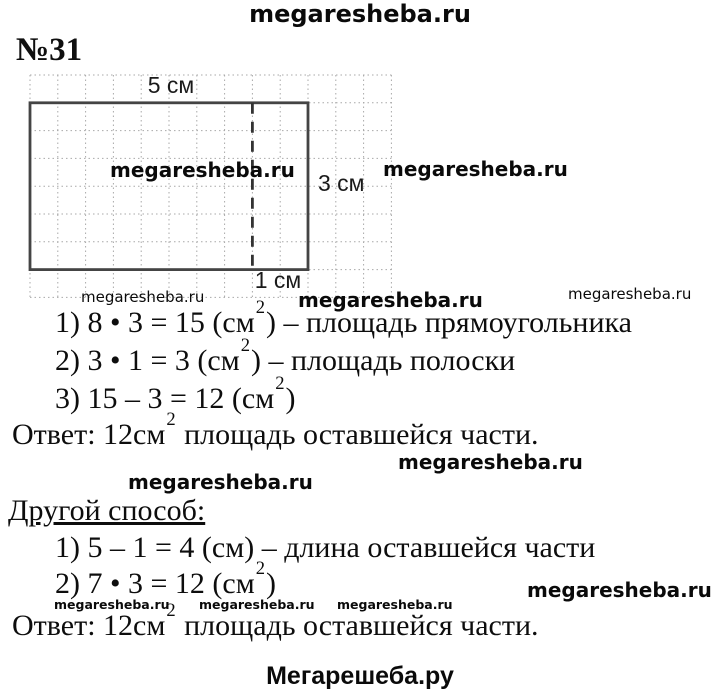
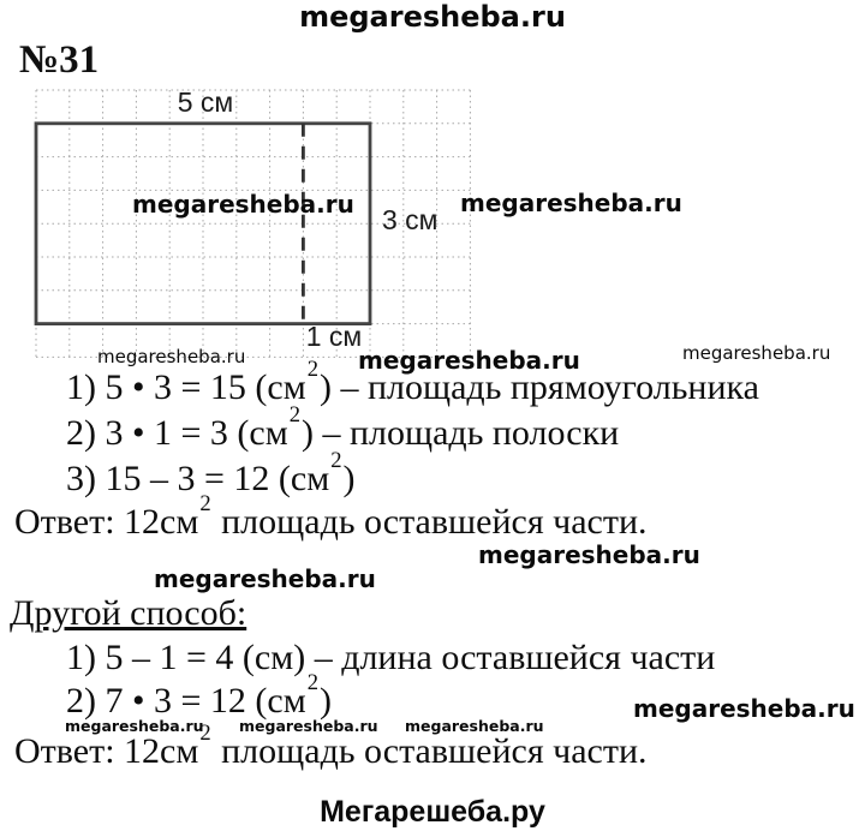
  megaresheba.ru
  №31
  5 см
  3 см
  1 см
  megaresheba.ru
  megaresheba.ru
  megaresheba.ru
  megaresheba.ru
  megaresheba.ru
- 1) 8 • 3 = 15 (см2) – площадь прямоугольника
+ 1) 5 • 3 = 15 (см2) – площадь прямоугольника
  2) 3 • 1 = 3 (см2) – площадь полоски
  3) 15 – 3 = 12 (см2)
  Ответ: 12см2 площадь оставшейся части.
  megaresheba.ru
  megaresheba.ru
  Другой способ:
  1) 5 – 1 = 4 (см) – длина оставшейся части
  2) 7 • 3 = 12 (см2)
  megaresheba.ru
  megaresheba.ru
  megaresheba.ru
  megaresheba.ru
  Ответ: 12см2 площадь оставшейся части.
  Мегарешеба.ру
